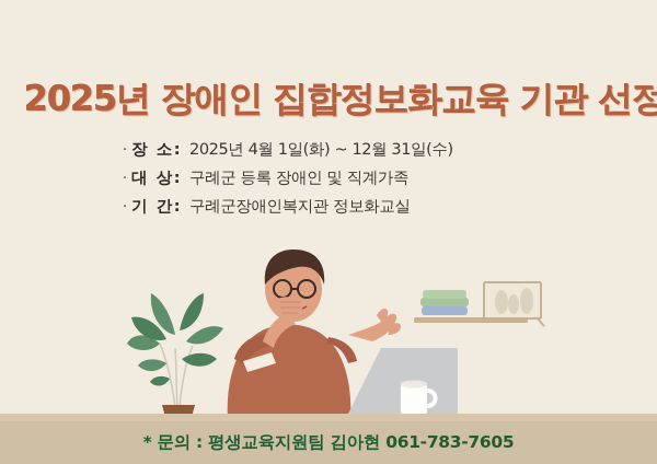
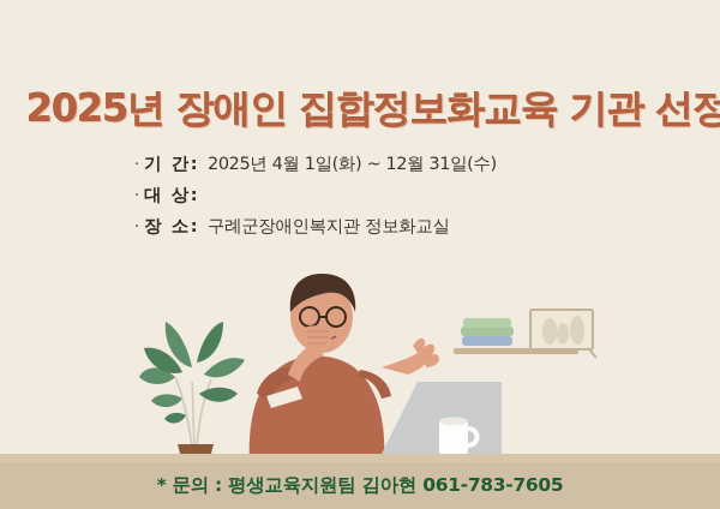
  2025년 장애인 집합정보화교육 기관 선정
  ·
- 장 소:
+ 기 간:
  2025년 4월 1일(화) ~ 12월 31일(수)
  ·
  대 상:
- 구례군 등록 장애인 및 직계가족
  ·
- 기 간:
+ 장 소:
  구례군장애인복지관 정보화교실
  * 문의 : 평생교육지원팀 김아현 061-783-7605
